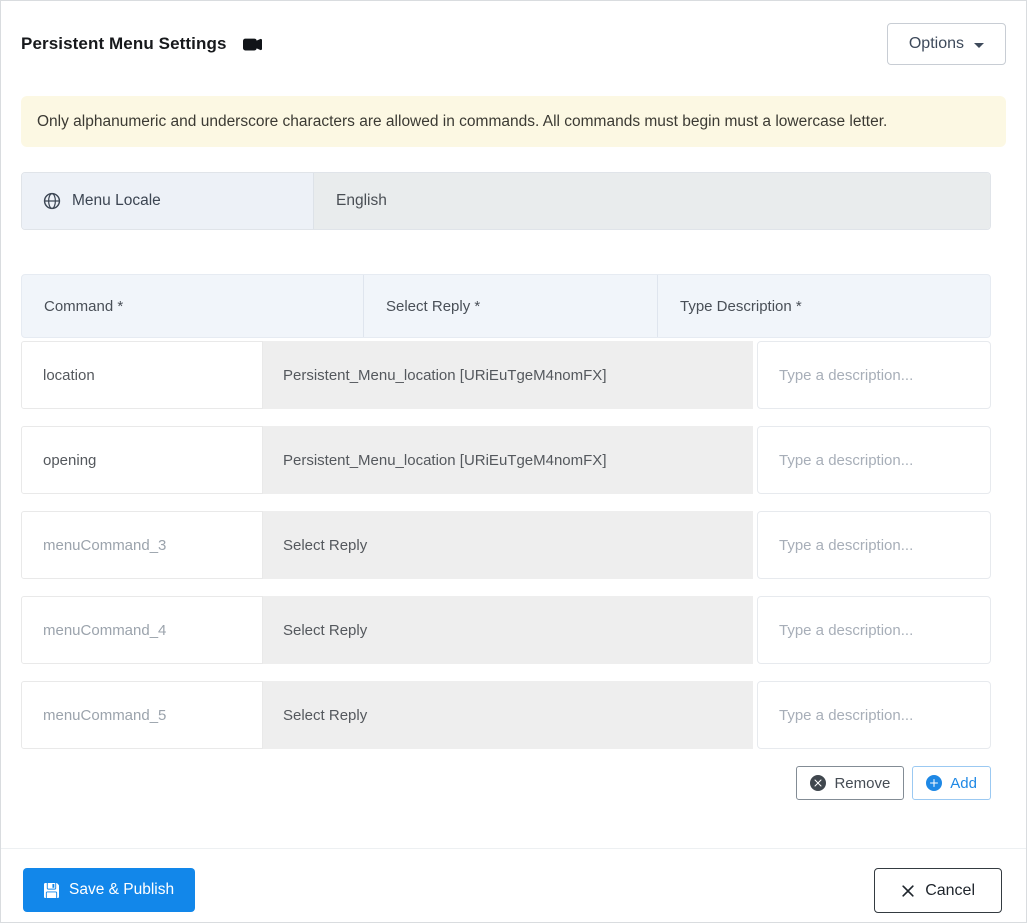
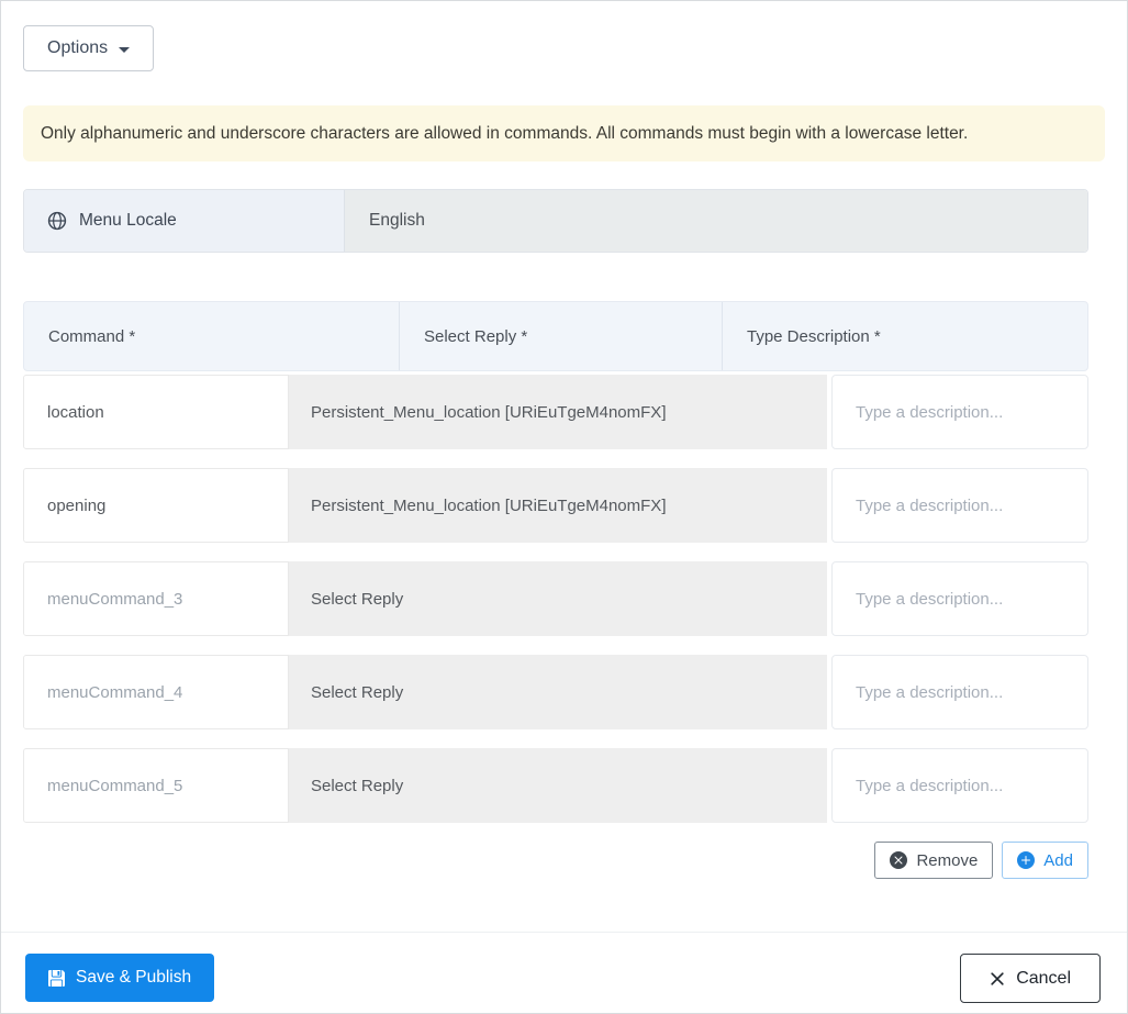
- Persistent Menu Settings
  Options
- Only alphanumeric and underscore characters are allowed in commands. All commands must begin must a lowercase letter.
+ Only alphanumeric and underscore characters are allowed in commands. All commands must begin with a lowercase letter.
  Menu Locale
  English
  Command *
  Select Reply *
  Type Description *
  location
  Persistent_Menu_location [URiEuTgeM4nomFX]
  Type a description...
  opening
  Persistent_Menu_location [URiEuTgeM4nomFX]
  Type a description...
  menuCommand_3
  Select Reply
  Type a description...
  menuCommand_4
  Select Reply
  Type a description...
  menuCommand_5
  Select Reply
  Type a description...
  Remove
  Add
  Save & Publish
  Cancel
